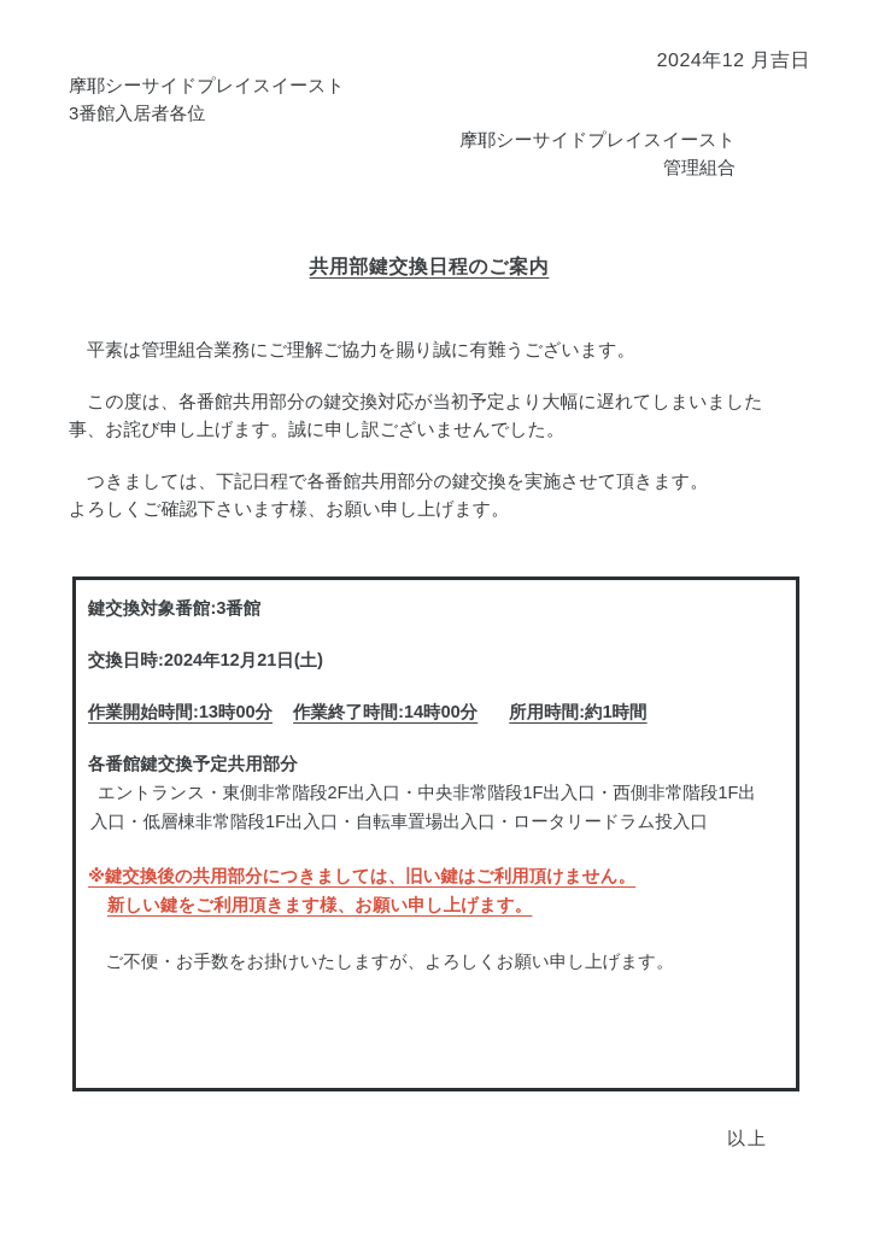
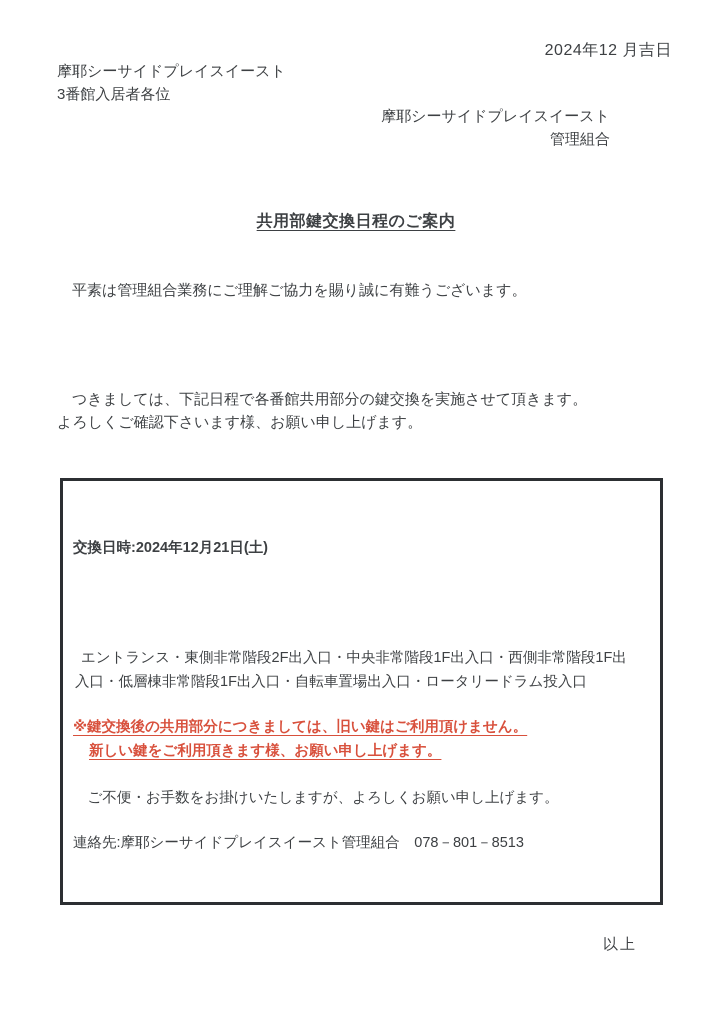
  2024年12 月吉日
  摩耶シーサイドプレイスイースト
  3番館入居者各位
  摩耶シーサイドプレイスイースト
  管理組合
  共用部鍵交換日程のご案内
  平素は管理組合業務にご理解ご協力を賜り誠に有難うございます。
- この度は、各番館共用部分の鍵交換対応が当初予定より大幅に遅れてしまいました
- 事、お詫び申し上げます。誠に申し訳ございませんでした。
  つきましては、下記日程で各番館共用部分の鍵交換を実施させて頂きます。
  よろしくご確認下さいます様、お願い申し上げます。
- 鍵交換対象番館:3番館
  交換日時:2024年12月21日(土)
- 作業開始時間:13時00分 作業終了時間:14時00分 所用時間:約1時間
- 各番館鍵交換予定共用部分
  エントランス・東側非常階段2F出入口・中央非常階段1F出入口・西側非常階段1F出
  入口・低層棟非常階段1F出入口・自転車置場出入口・ロータリードラム投入口
  ※鍵交換後の共用部分につきましては、旧い鍵はご利用頂けません。
  新しい鍵をご利用頂きます様、お願い申し上げます。
  ご不便・お手数をお掛けいたしますが、よろしくお願い申し上げます。
+ 連絡先:摩耶シーサイドプレイスイースト管理組合 078－801－8513
  以上
